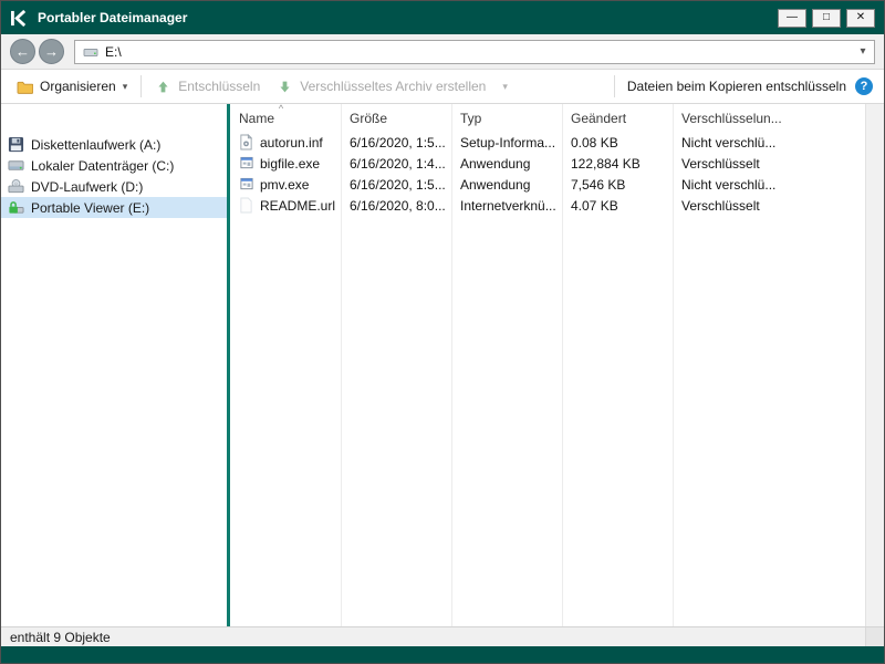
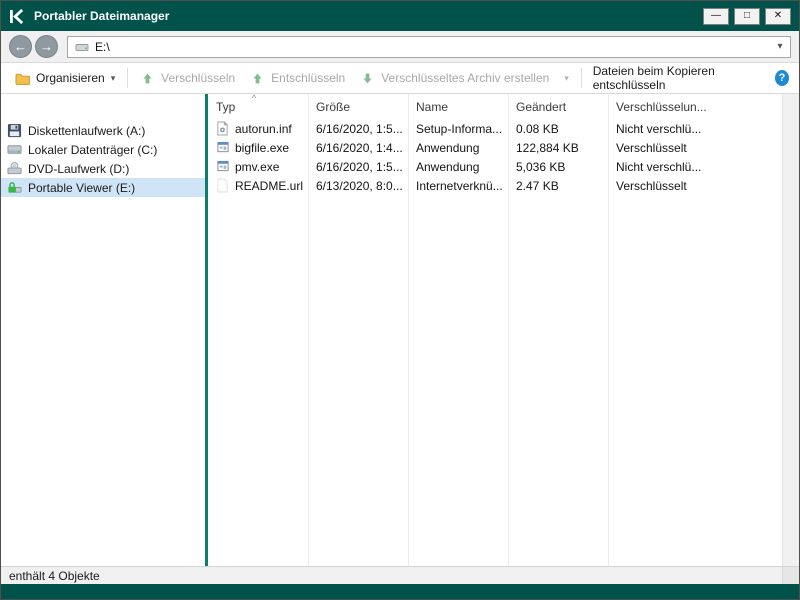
  Portabler Dateimanager
  —
  □
  ✕
  ←
  →
  E:\
  ▾
  Organisieren
  ▾
+ Verschlüsseln
  Entschlüsseln
  Verschlüsseltes Archiv erstellen
  ▾
  Dateien beim Kopieren entschlüsseln
  ?
  Diskettenlaufwerk (A:)
  Lokaler Datenträger (C:)
  DVD-Laufwerk (D:)
  Portable Viewer (E:)
  ^
- Name
+ Typ
  Größe
- Typ
+ Name
  Geändert
  Verschlüsselun...
  autorun.inf
  6/16/2020, 1:5...
  Setup-Informa...
  0.08 KB
  Nicht verschlü...
  bigfile.exe
  6/16/2020, 1:4...
  Anwendung
  122,884 KB
  Verschlüsselt
  pmv.exe
  6/16/2020, 1:5...
  Anwendung
- 7,546 KB
+ 5,036 KB
  Nicht verschlü...
  README.url
- 6/16/2020, 8:0...
+ 6/13/2020, 8:0...
  Internetverknü...
- 4.07 KB
+ 2.47 KB
  Verschlüsselt
- enthält 9 Objekte
+ enthält 4 Objekte
